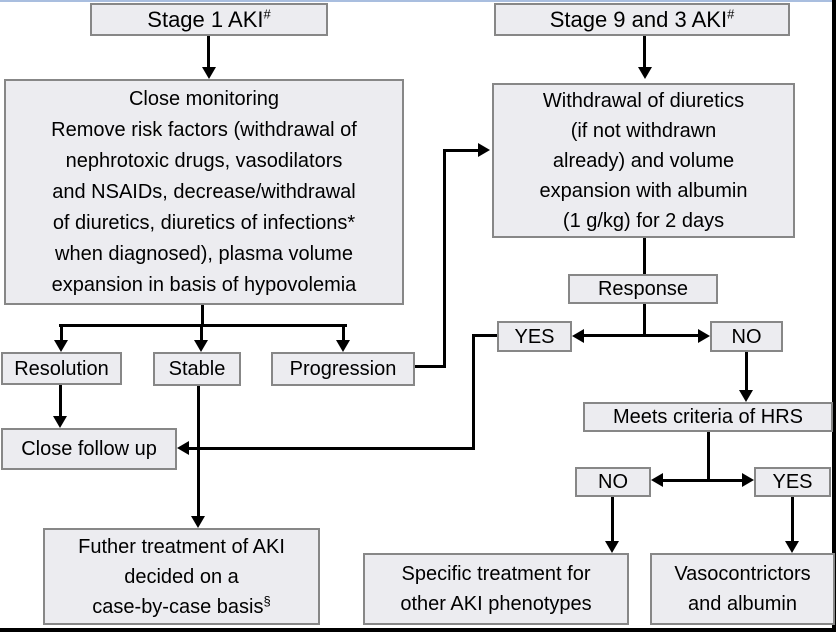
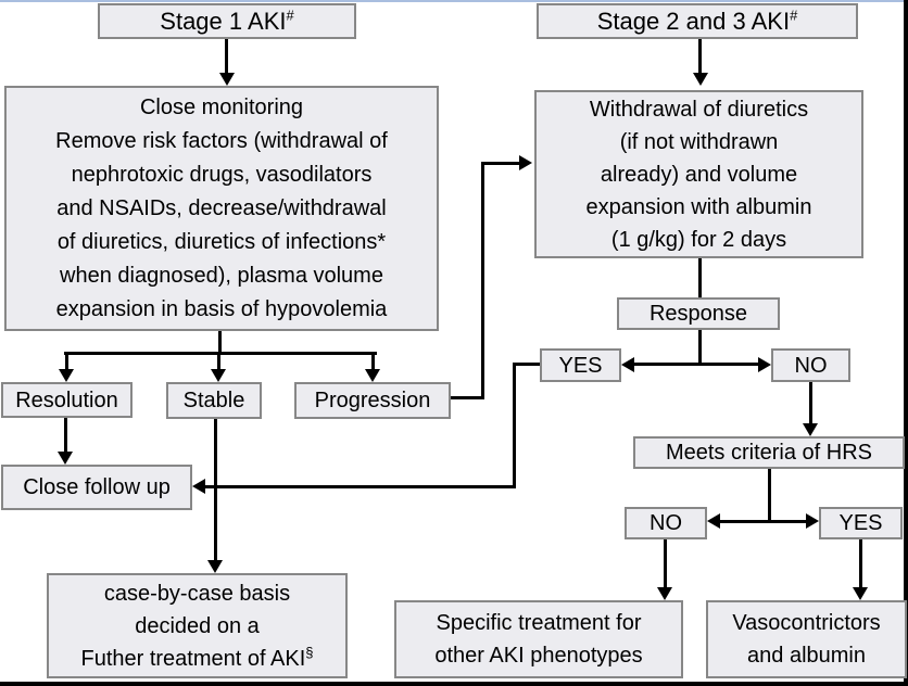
  Stage 1 AKI#
- Stage 9 and 3 AKI#
+ Stage 2 and 3 AKI#
  Close monitoring
  Remove risk factors (withdrawal of
  nephrotoxic drugs, vasodilators
  and NSAIDs, decrease/withdrawal
  of diuretics, diuretics of infections*
  when diagnosed), plasma volume
  expansion in basis of hypovolemia
  Withdrawal of diuretics
  (if not withdrawn
  already) and volume
  expansion with albumin
  (1 g/kg) for 2 days
  Resolution
  Stable
  Progression
  Close follow up
- Futher treatment of AKI
+ case-by-case basis
  decided on a
- case-by-case basis§
+ Futher treatment of AKI§
  Response
  YES
  NO
  Meets criteria of HRS
  NO
  YES
  Specific treatment for
  other AKI phenotypes
  Vasocontrictors
  and albumin
